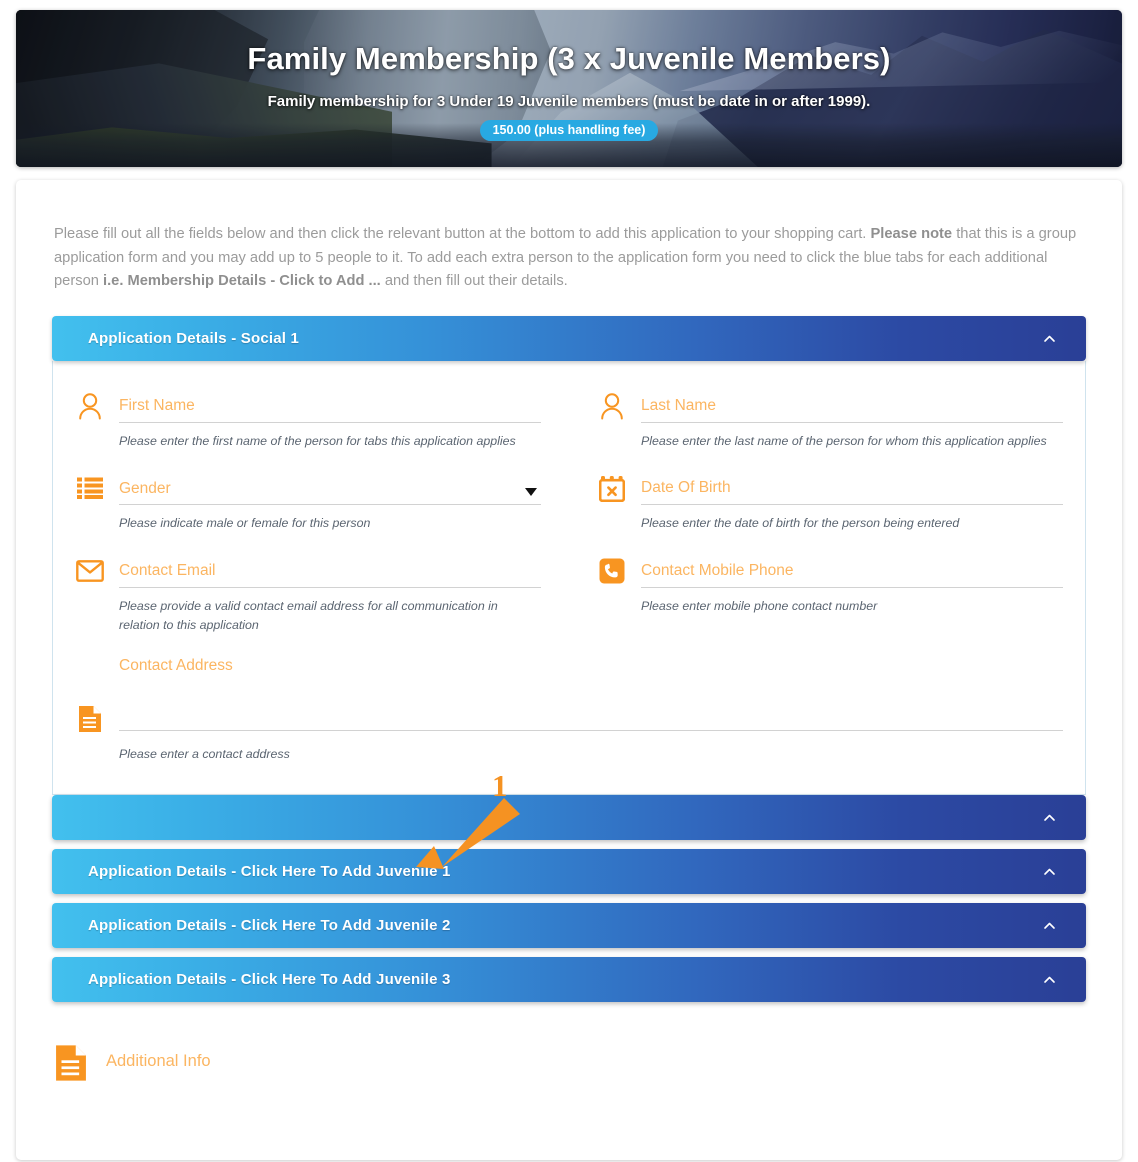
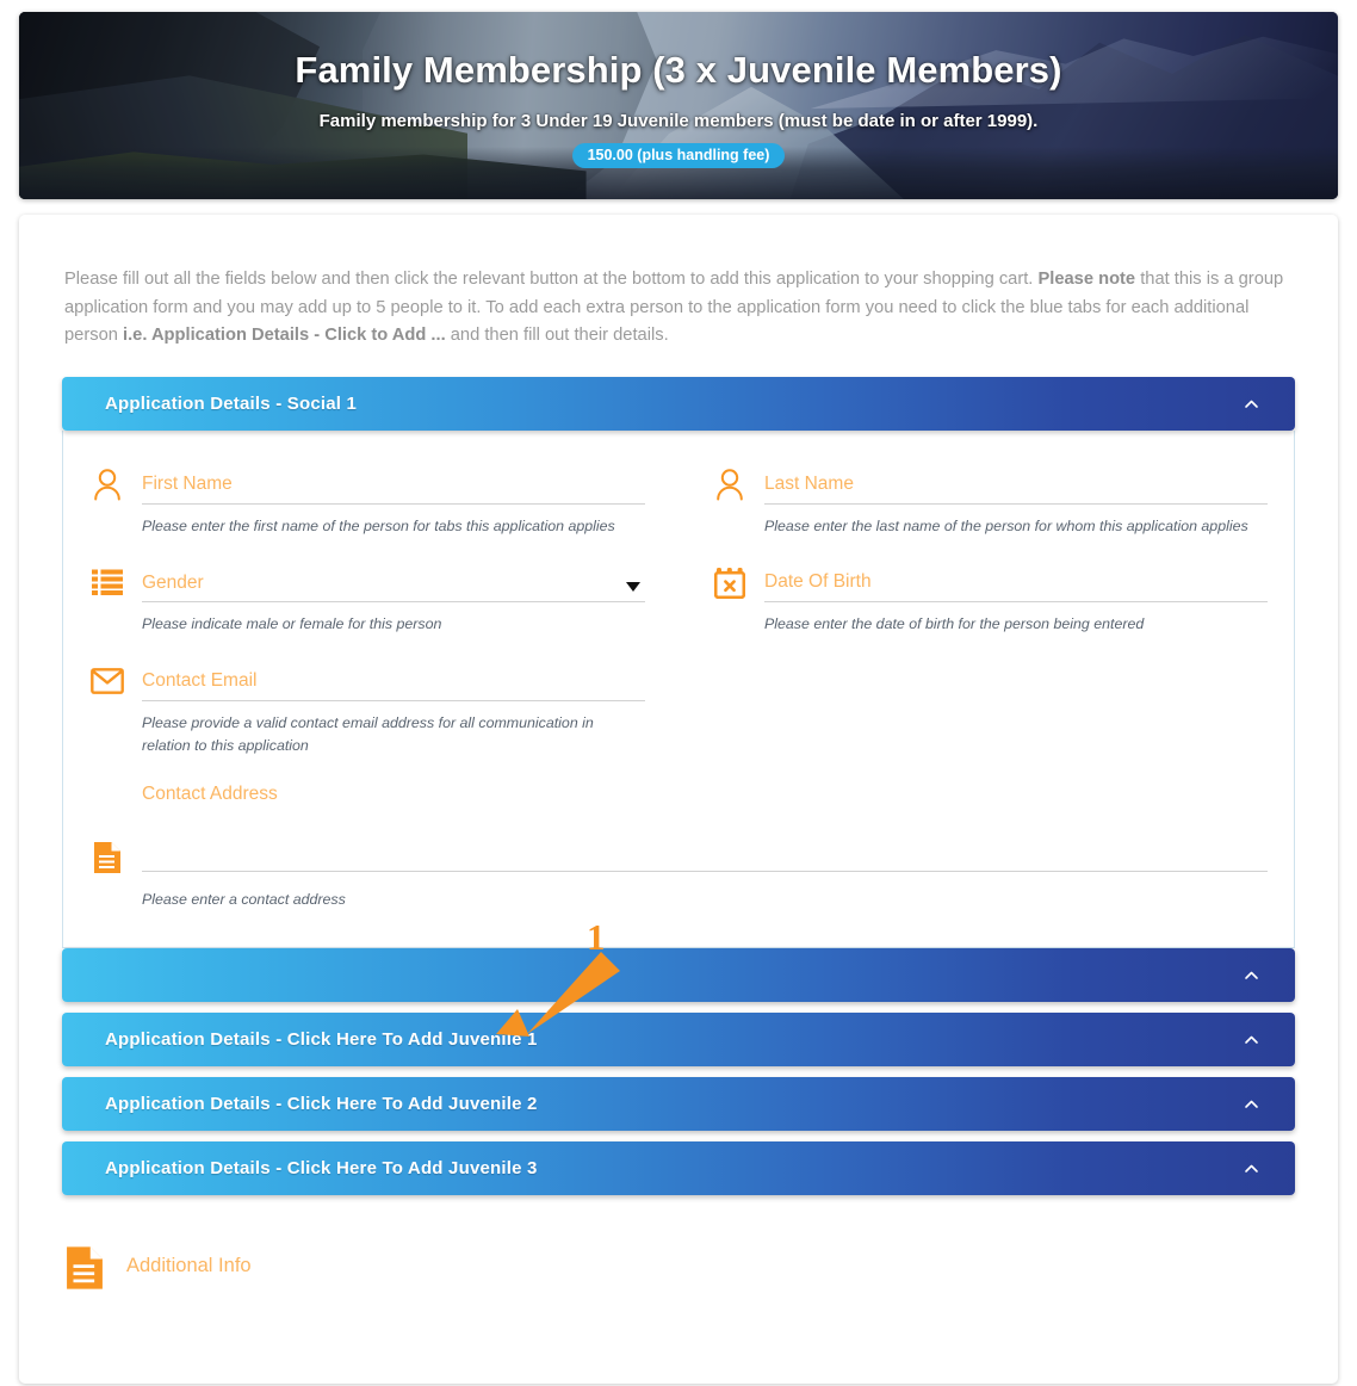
  Family Membership (3 x Juvenile Members)
  Family membership for 3 Under 19 Juvenile members (must be date in or after 1999).
  150.00 (plus handling fee)
- Please fill out all the fields below and then click the relevant button at the bottom to add this application to your shopping cart. Please note that this is a group application form and you may add up to 5 people to it. To add each extra person to the application form you need to click the blue tabs for each additional person i.e. Membership Details - Click to Add ... and then fill out their details.
+ Please fill out all the fields below and then click the relevant button at the bottom to add this application to your shopping cart. Please note that this is a group application form and you may add up to 5 people to it. To add each extra person to the application form you need to click the blue tabs for each additional person i.e. Application Details - Click to Add ... and then fill out their details.
  Application Details - Social 1
  First Name
  Please enter the first name of the person for tabs this application applies
  Last Name
  Please enter the last name of the person for whom this application applies
  Gender
  Please indicate male or female for this person
  Date Of Birth
  Please enter the date of birth for the person being entered
  Contact Email
  Please provide a valid contact email address for all communication in relation to this application
- Contact Mobile Phone
- Please enter mobile phone contact number
  Contact Address
  Please enter a contact address
  Application Details - Click Here To Add Juvenile 1
  Application Details - Click Here To Add Juvenile 2
  Application Details - Click Here To Add Juvenile 3
  Additional Info
  1
